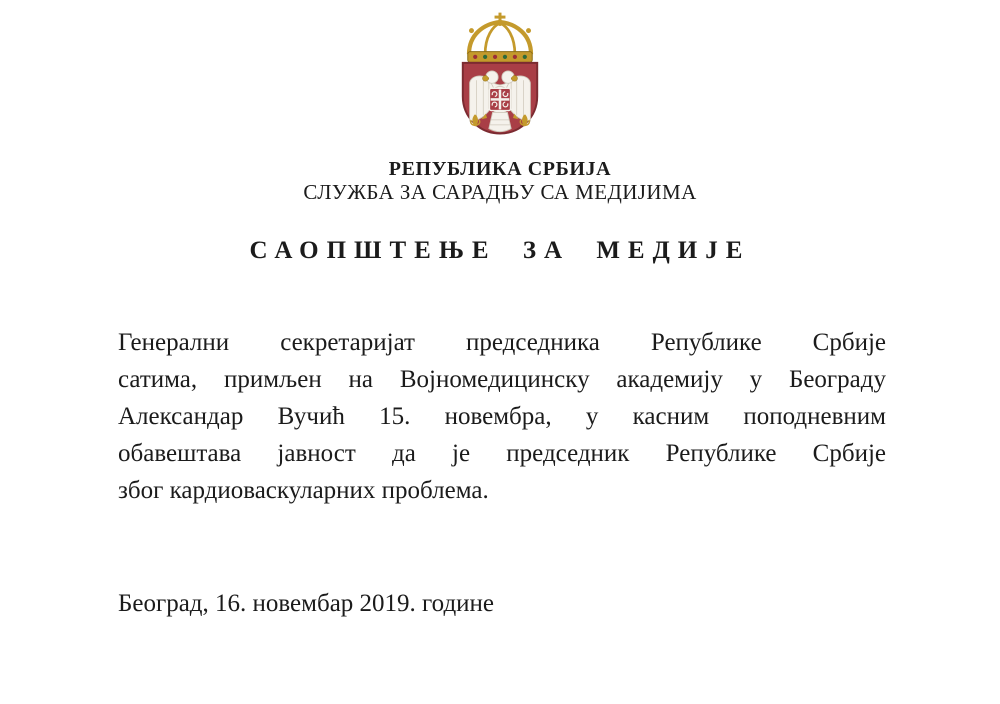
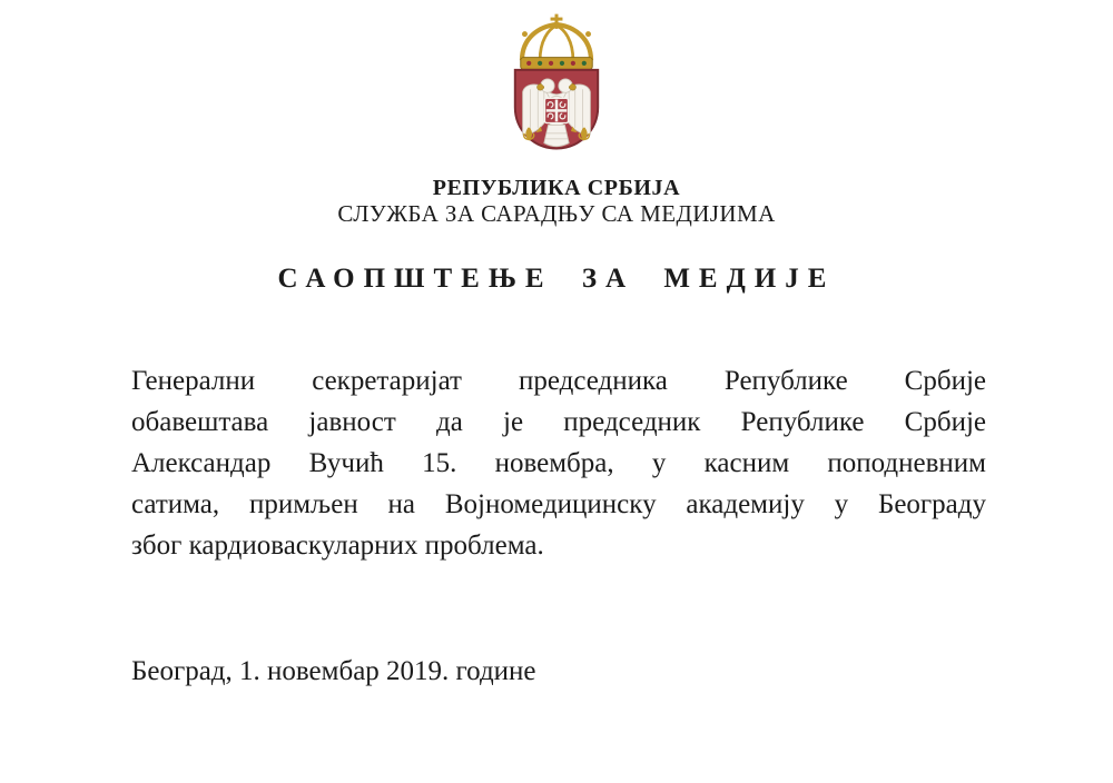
  РЕПУБЛИКА СРБИЈА
  СЛУЖБА ЗА САРАДЊУ СА МЕДИЈИМА
  САОПШТЕЊЕ ЗА МЕДИЈЕ
  Генерални секретаријат председника Републике Србије
- сатима, примљен на Војномедицинску академију у Београду
+ обавештава јавност да је председник Републике Србије
  Александар Вучић 15. новембра, у касним поподневним
- обавештава јавност да је председник Републике Србије
+ сатима, примљен на Војномедицинску академију у Београду
  због кардиоваскуларних проблема.
- Београд, 16. новембар 2019. године
+ Београд, 1. новембар 2019. године
